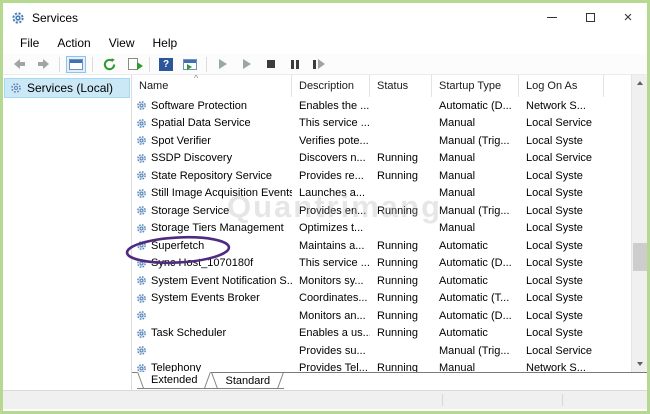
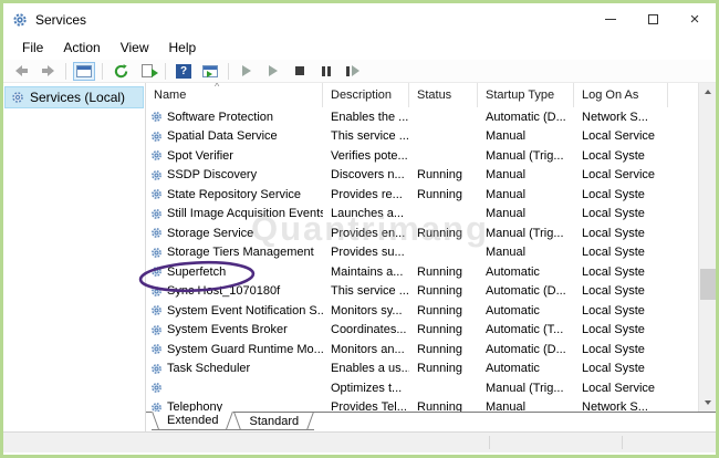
  Services
  ×
  File
  Action
  View
  Help
  ?
  Services (Local)
  Name
  ^
  Description
  Status
  Startup Type
  Log On As
  Software Protection
  Enables the ...
  Automatic (D...
  Network S...
  Spatial Data Service
  This service ...
  Manual
  Local Service
  Spot Verifier
  Verifies pote...
  Manual (Trig...
  Local Syste
  SSDP Discovery
  Discovers n...
  Running
  Manual
  Local Service
  State Repository Service
  Provides re...
  Running
  Manual
  Local Syste
  Still Image Acquisition Events
  Launches a...
  Manual
  Local Syste
  Storage Service
  Provides en...
  Running
  Manual (Trig...
  Local Syste
  Storage Tiers Management
- Optimizes t...
+ Provides su...
  Manual
  Local Syste
  Superfetch
  Maintains a...
  Running
  Automatic
  Local Syste
  ost_1070180f
  This service ...
  Running
  Automatic (D...
  Local Syste
  System Event Notification S..
  Monitors sy...
  Running
  Automatic
  Local Syste
  System Events Broker
  Coordinates...
  Running
  Automatic (T...
  Local Syste
+ System Guard Runtime Mo...
  Monitors an...
  Running
  Automatic (D...
  Local Syste
  Task Scheduler
  Enables a us..
  Running
  Automatic
  Local Syste
- Provides su...
+ Optimizes t...
  Manual (Trig...
  Local Service
  Telephony
  Provides Tel...
  Running
  Manual
  Network S...
  Extended
  Standard
  Quantrimang
